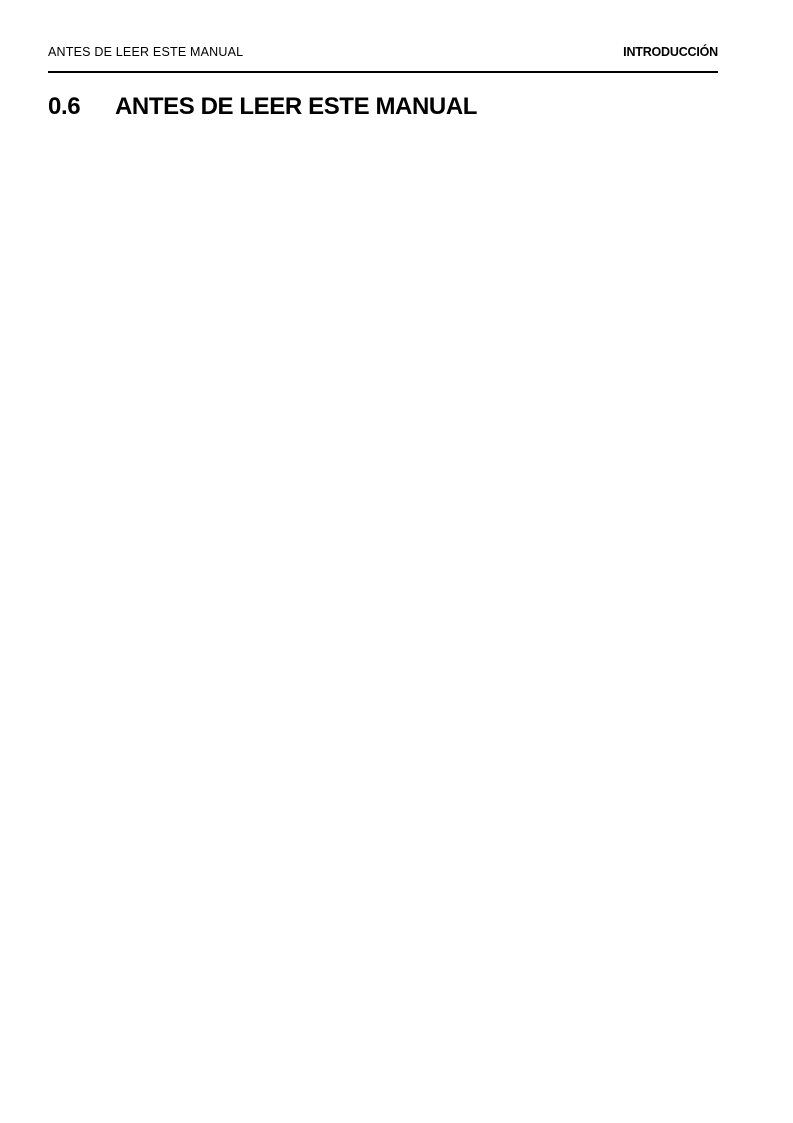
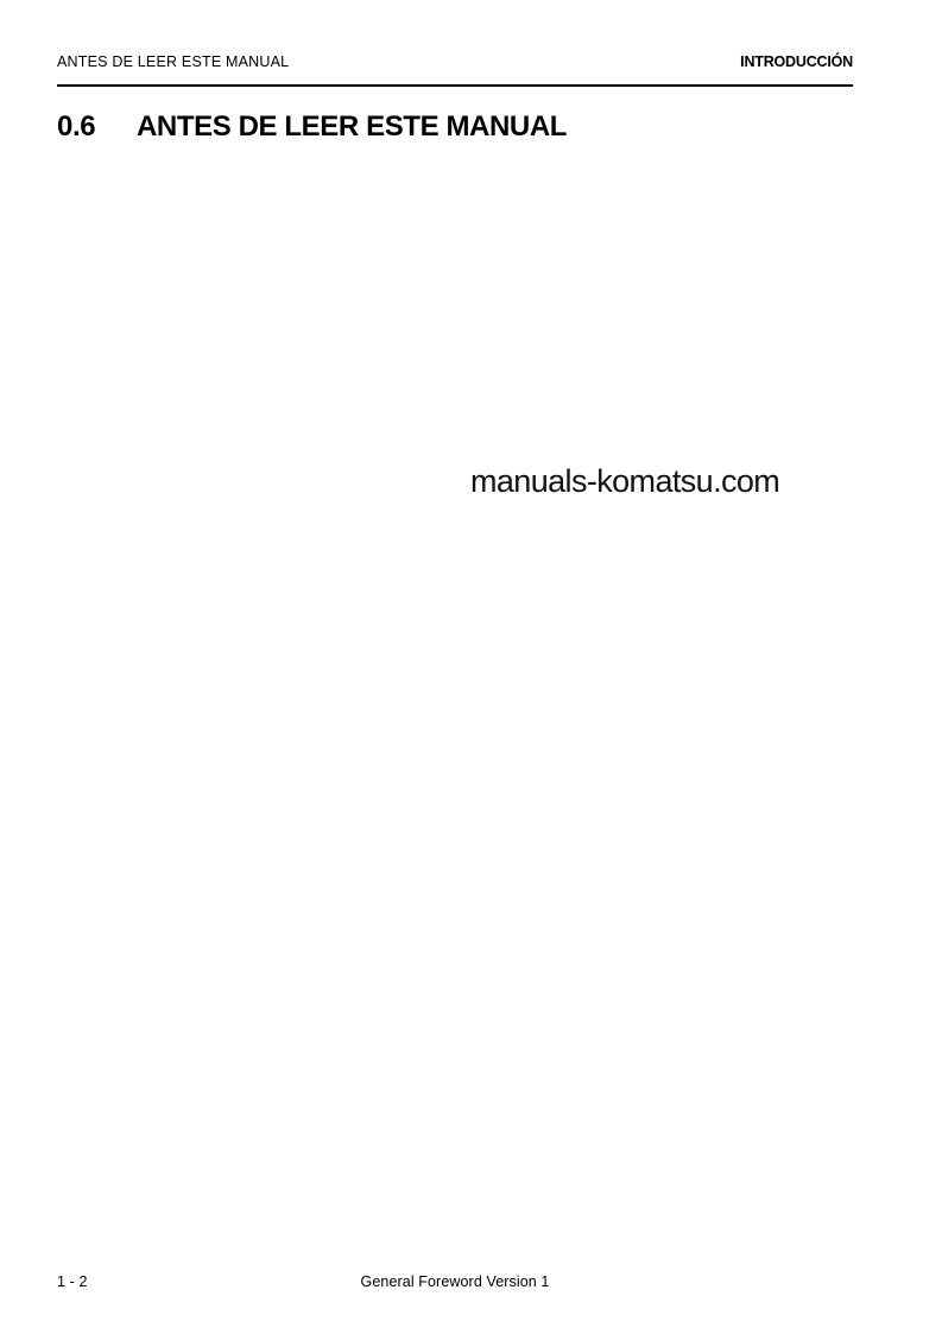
  ANTES DE LEER ESTE MANUAL
  INTRODUCCIÓN
  0.6
  ANTES DE LEER ESTE MANUAL
+ manuals-komatsu.com
+ 1 - 2
+ General Foreword Version 1
